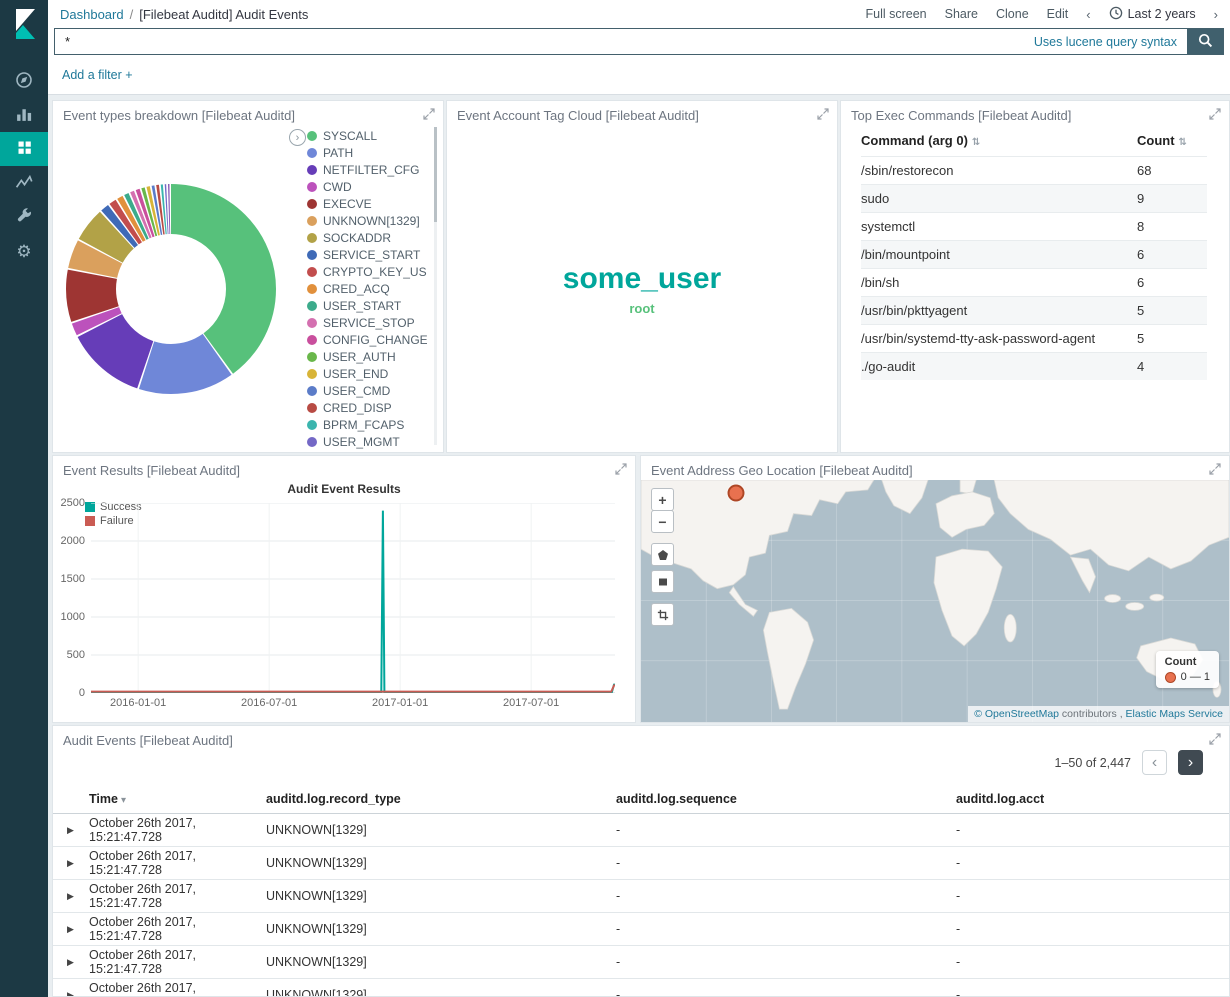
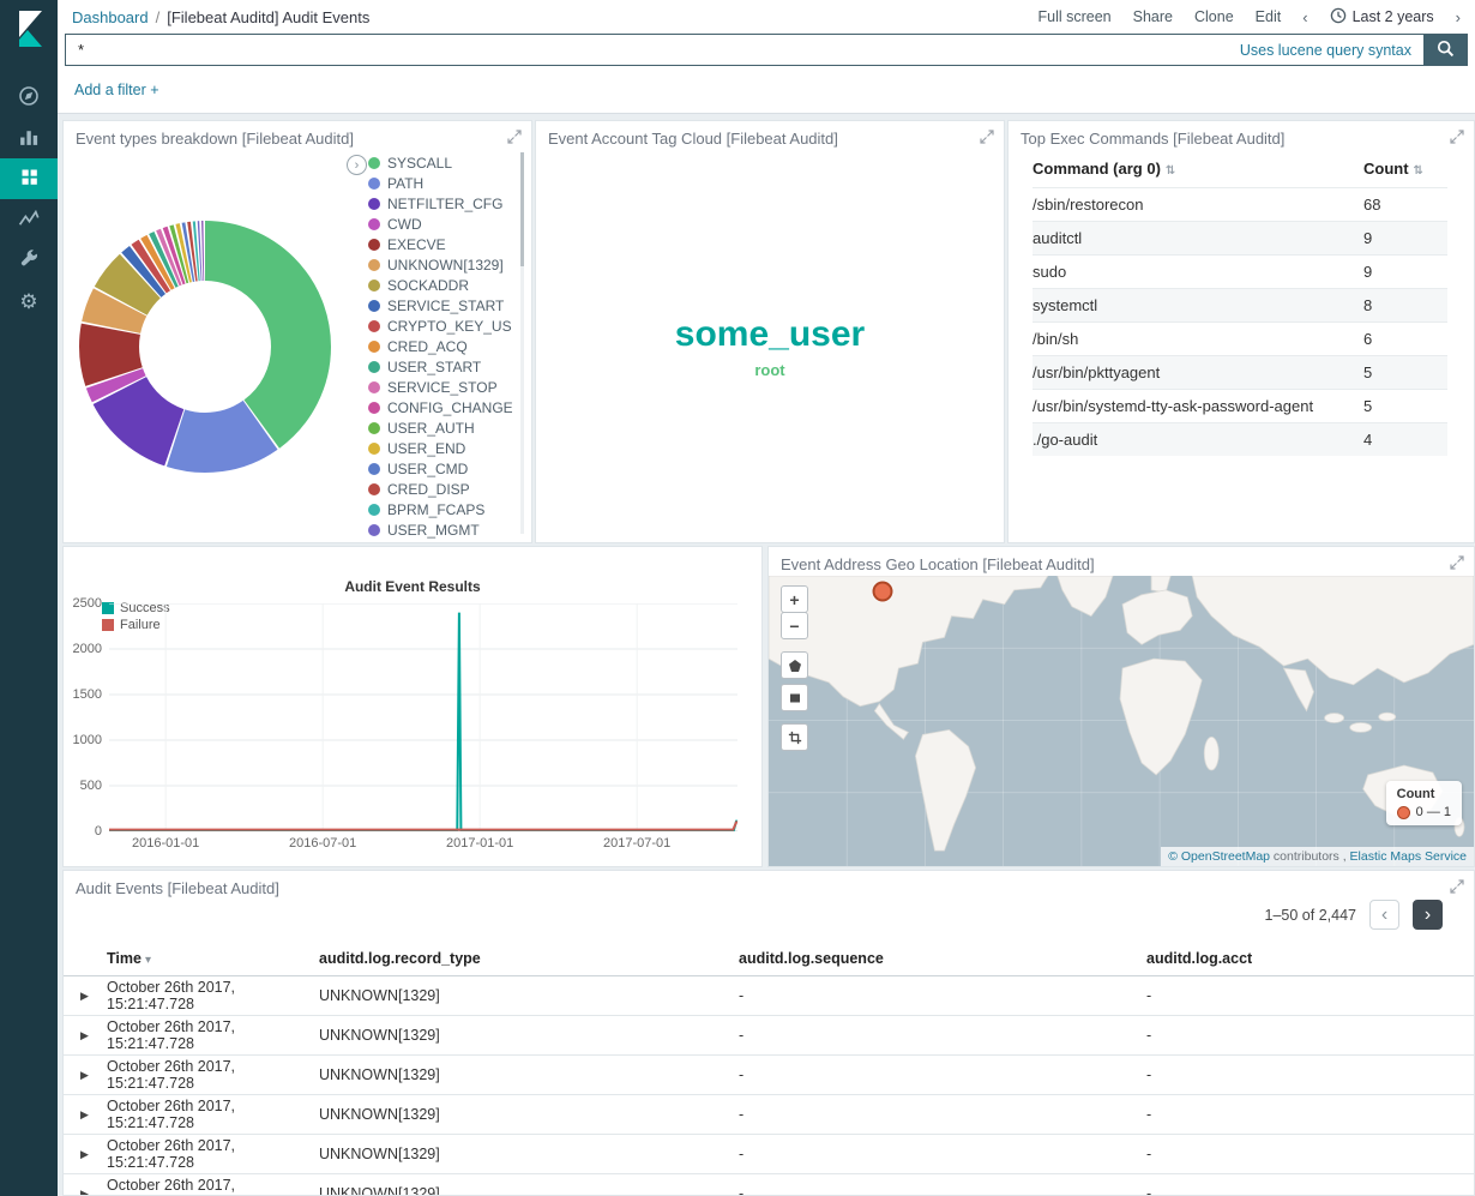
  ⚙
  Dashboard
  /
  [Filebeat Auditd] Audit Events
  Full screen
  Share
  Clone
  Edit
  ‹
  Last 2 years
  ›
  *
  Uses lucene query syntax
  Add a filter +
  Event types breakdown [Filebeat Auditd]
  ›
  SYSCALL
  PATH
  NETFILTER_CFG
  CWD
  EXECVE
  UNKNOWN[1329]
  SOCKADDR
  SERVICE_START
  CRYPTO_KEY_US
  CRED_ACQ
  USER_START
  SERVICE_STOP
  CONFIG_CHANGE
  USER_AUTH
  USER_END
  USER_CMD
  CRED_DISP
  BPRM_FCAPS
  USER_MGMT
  Event Account Tag Cloud [Filebeat Auditd]
  some_user
  root
  Top Exec Commands [Filebeat Auditd]
  Command (arg 0) ⇅	Count ⇅
  /sbin/restorecon	68
+ auditctl	9
  sudo	9
  systemctl	8
- /bin/mountpoint	6
  /bin/sh	6
  /usr/bin/pkttyagent	5
  /usr/bin/systemd-tty-ask-password-agent	5
  ./go-audit	4
- Event Results [Filebeat Auditd]
  Audit Event Results
  Success
  Failure
  0
  500
  1000
  1500
  2000
  2500
  2016-01-01
  2016-07-01
  2017-01-01
  2017-07-01
  Event Address Geo Location [Filebeat Auditd]
  +
  −
  Count
  0 — 1
  © OpenStreetMap contributors , Elastic Maps Service
  Audit Events [Filebeat Auditd]
  1–50 of 2,447
  ‹
  ›
  Time ▾
  auditd.log.record_type
  auditd.log.sequence
  auditd.log.acct
  ▶
  October 26th 2017, 15:21:47.728
  UNKNOWN[1329]
  -
  -
  ▶
  October 26th 2017, 15:21:47.728
  UNKNOWN[1329]
  -
  -
  ▶
  October 26th 2017, 15:21:47.728
  UNKNOWN[1329]
  -
  -
  ▶
  October 26th 2017, 15:21:47.728
  UNKNOWN[1329]
  -
  -
  ▶
  October 26th 2017, 15:21:47.728
  UNKNOWN[1329]
  -
  -
  ▶
  UNKNOWN[1329]
  -
  -
